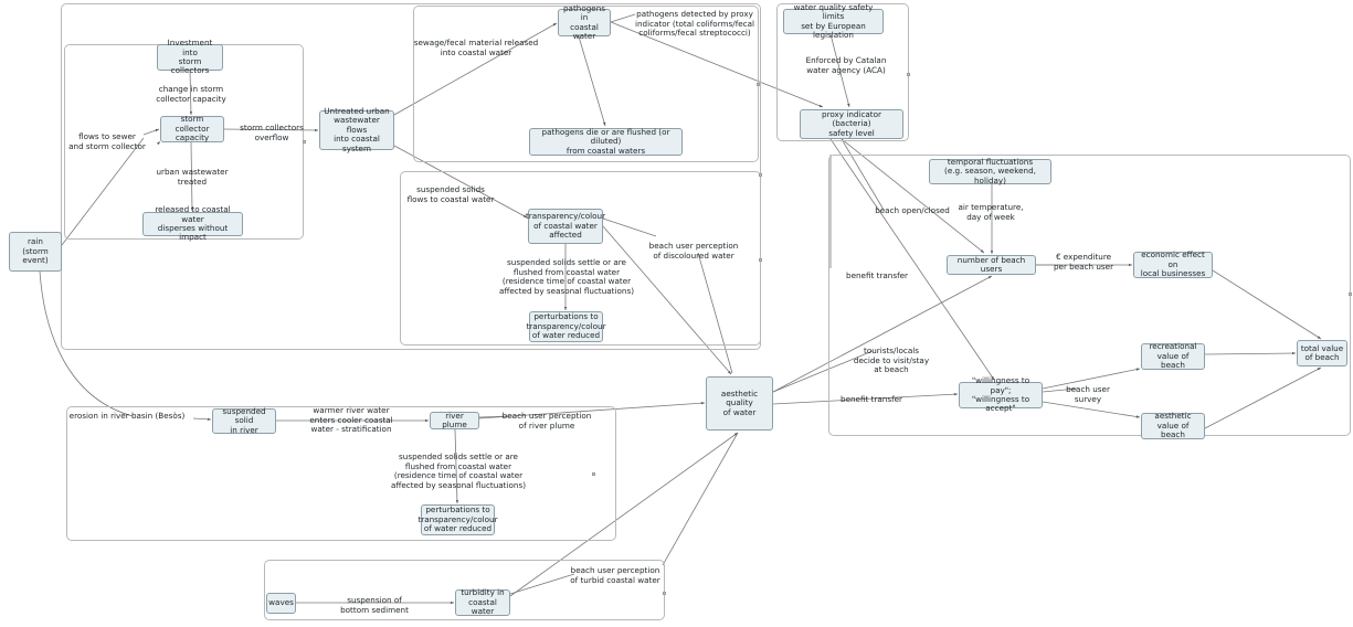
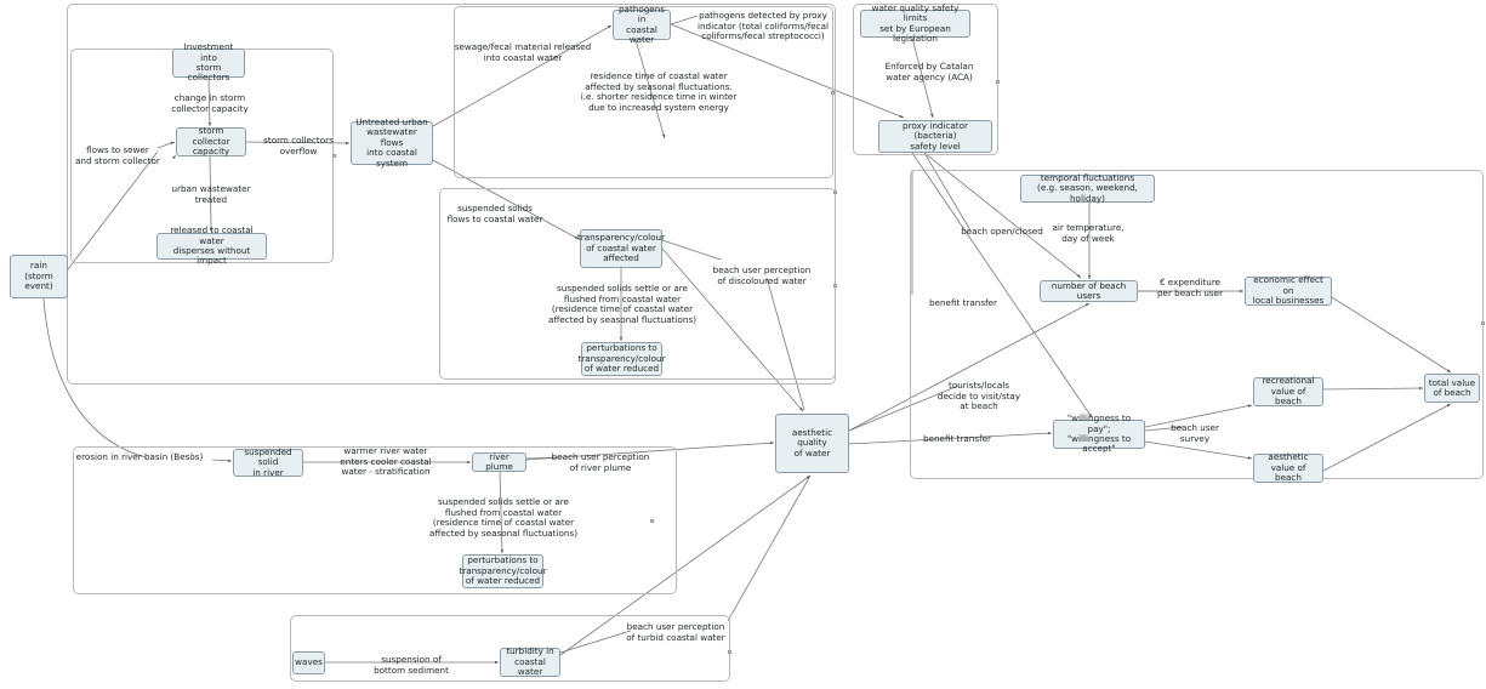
  rain
  (storm event)
  Investment into
  storm collectors
  storm collector
  capacity
  released to coastal water
  disperses without impact
  Untreated urban
  wastewater flows
  into coastal system
  pathogens in
  coastal water
- pathogens die or are flushed (or diluted)
- from coastal waters
  water quality safety limits
  set by European legislation
  proxy indicator (bacteria)
  safety level
  transparency/colour
  of coastal water
  affected
  perturbations to
  transparency/colour
  of water reduced
  aesthetic quality
  of water
  temporal fluctuations
  (e.g. season, weekend, holiday)
  number of beach users
  economic effect on
  local businesses
  "willingness to pay";
  "willingness to accept"
  recreational
  value of beach
  aesthetic
  value of beach
  total value
  of beach
  suspended solid
  in river
  river plume
  perturbations to
  transparency/colour
  of water reduced
  waves
  turbidity in
  coastal water
  change in storm
  collector capacity
  flows to sewer
  and storm collector
  storm collectors
  overflow
  urban wastewater
  treated
  sewage/fecal material released
  into coastal water
  pathogens detected by proxy
  indicator (total coliforms/fecal
  coliforms/fecal streptococci)
+ residence time of coastal water
+ affected by seasonal fluctuations.
+ i.e. shorter residence time in winter
+ due to increased system energy
  Enforced by Catalan
  water agency (ACA)
  suspended solids
  flows to coastal water
  suspended solids settle or are
  flushed from coastal water
  (residence time of coastal water
  affected by seasonal fluctuations)
  beach user perception
  of discoloured water
  beach open/closed
  air temperature,
  day of week
  benefit transfer
  € expenditure
  per beach user
  tourists/locals
  decide to visit/stay
  at beach
  benefit transfer
  beach user
  survey
  erosion in river basin (Besòs)
  warmer river water
  enters cooler coastal
  water - stratification
  beach user perception
  of river plume
  suspended solids settle or are
  flushed from coastal water
  (residence time of coastal water
  affected by seasonal fluctuations)
  suspension of
  bottom sediment
  beach user perception
  of turbid coastal water
